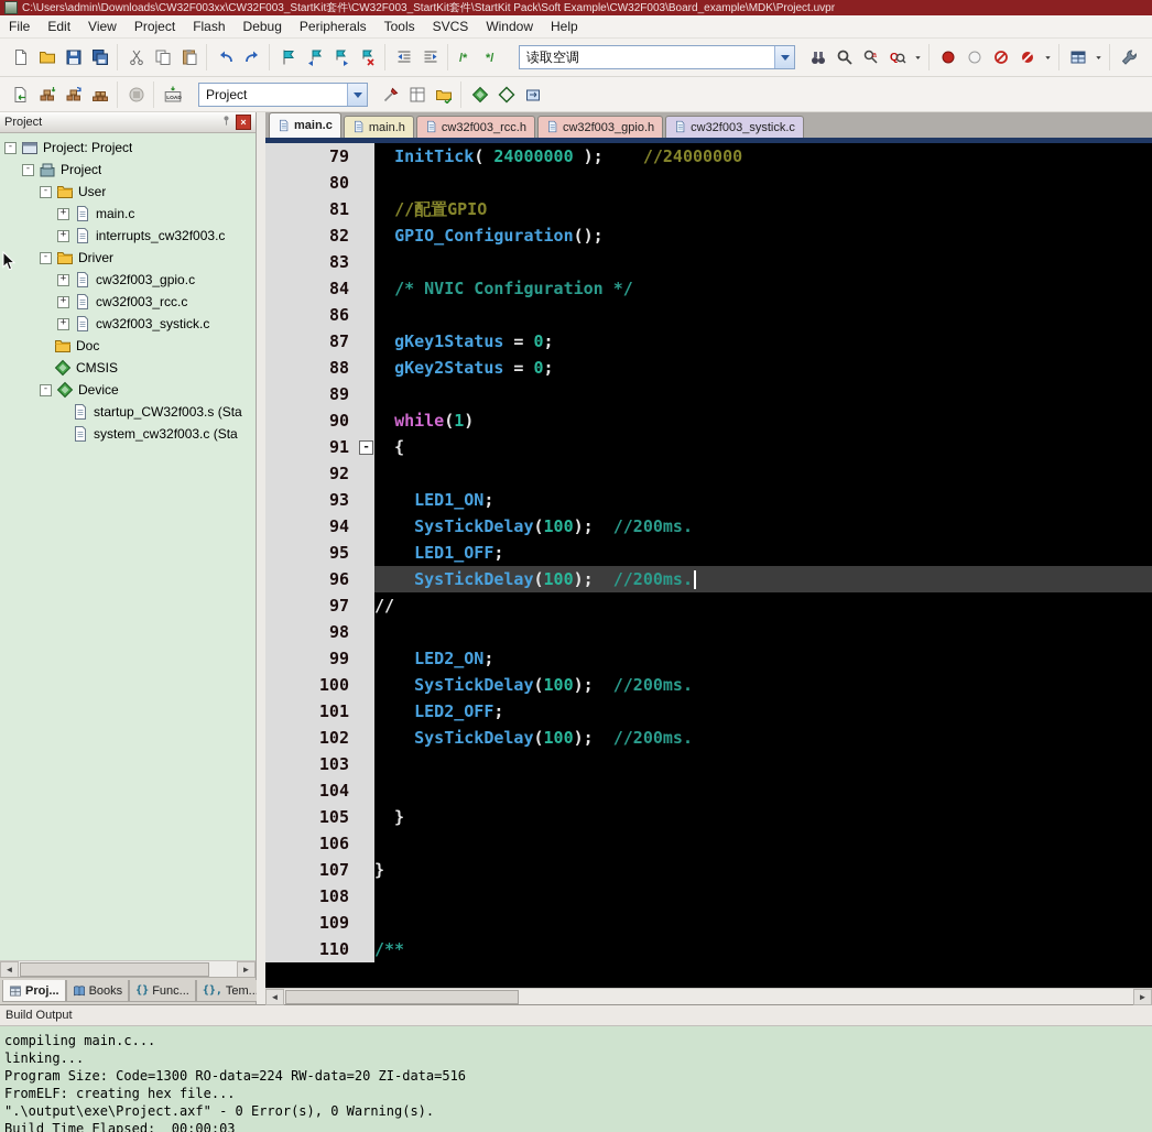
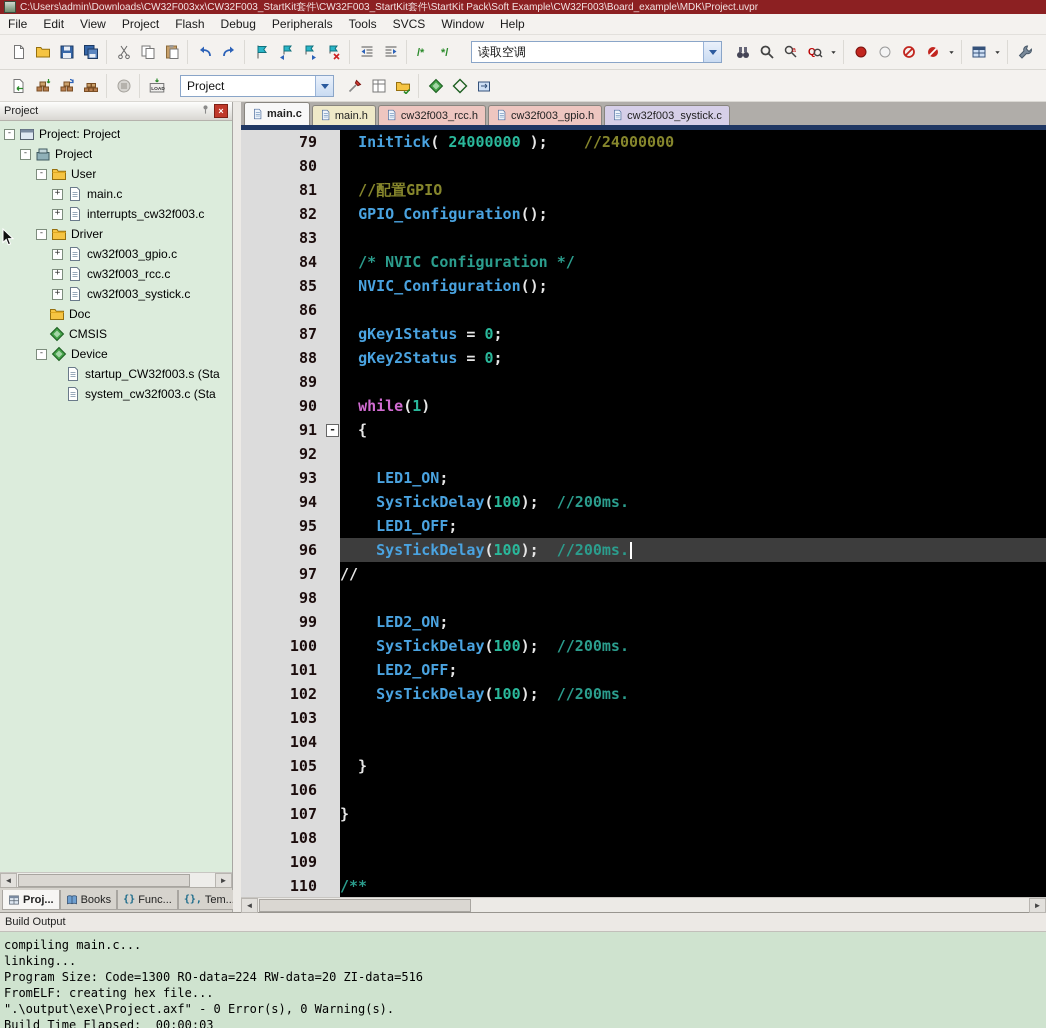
  C:\Users\admin\Downloads\CW32F003xx\CW32F003_StartKit套件\CW32F003_StartKit套件\StartKit Pack\Soft Example\CW32F003\Board_example\MDK\Project.uvpr
  File
  Edit
  View
  Project
  Flash
  Debug
  Peripherals
  Tools
  SVCS
  Window
  Help
  /*
  */
  读取空调
  Q
  Project
  Project
  ×
  -
  Project: Project
  -
  Project
  -
  User
  +
  main.c
  +
  interrupts_cw32f003.c
  -
  Driver
  +
  cw32f003_gpio.c
  +
  cw32f003_rcc.c
  +
  cw32f003_systick.c
  Doc
  CMSIS
  -
  Device
  startup_CW32f003.s (Sta
  system_cw32f003.c (Sta
  ◄
  ►
  Proj...
  Books
  {}
  Func...
  {},
  Tem..
  main.c
  main.h
  cw32f003_rcc.h
  cw32f003_gpio.h
  cw32f003_systick.c
  79
  InitTick( 24000000 ); //24000000
  80
  81
  //配置GPIO
  82
  GPIO_Configuration();
  83
  84
  /* NVIC Configuration */
+ 85
+ NVIC_Configuration();
  86
  87
  gKey1Status = 0;
  88
  gKey2Status = 0;
  89
  90
  while(1)
  91
  -
  {
  92
  93
  LED1_ON;
  94
  SysTickDelay(100); //200ms.
  95
  LED1_OFF;
  96
  SysTickDelay(100); //200ms.
  97
  //
  98
  99
  LED2_ON;
  100
  SysTickDelay(100); //200ms.
  101
  LED2_OFF;
  102
  SysTickDelay(100); //200ms.
  103
  104
  105
  }
  106
  107
  }
  108
  109
  110
  /**
  ◄
  ►
  Build Output
  compiling main.c...
  linking...
  Program Size: Code=1300 RO-data=224 RW-data=20 ZI-data=516
  FromELF: creating hex file...
  ".\output\exe\Project.axf" - 0 Error(s), 0 Warning(s).
  Build Time Elapsed: 00:00:03
